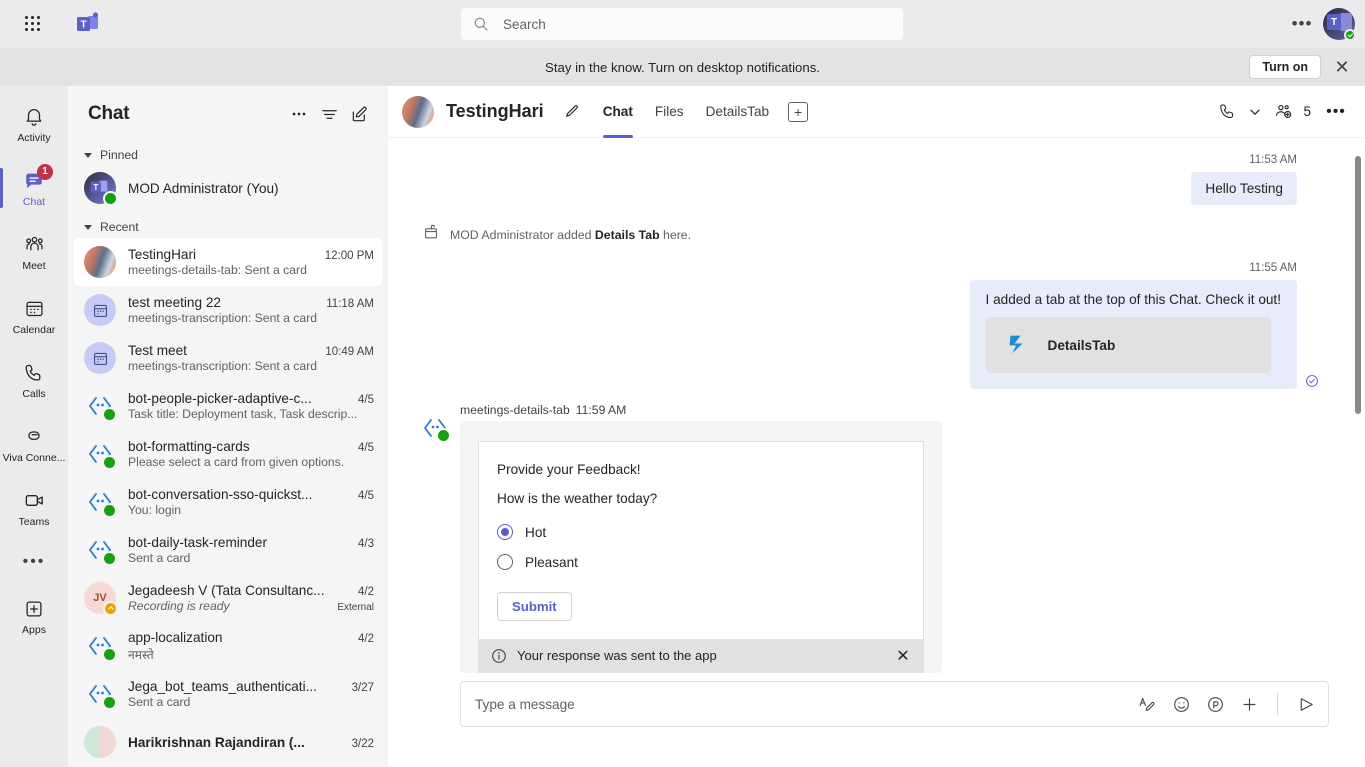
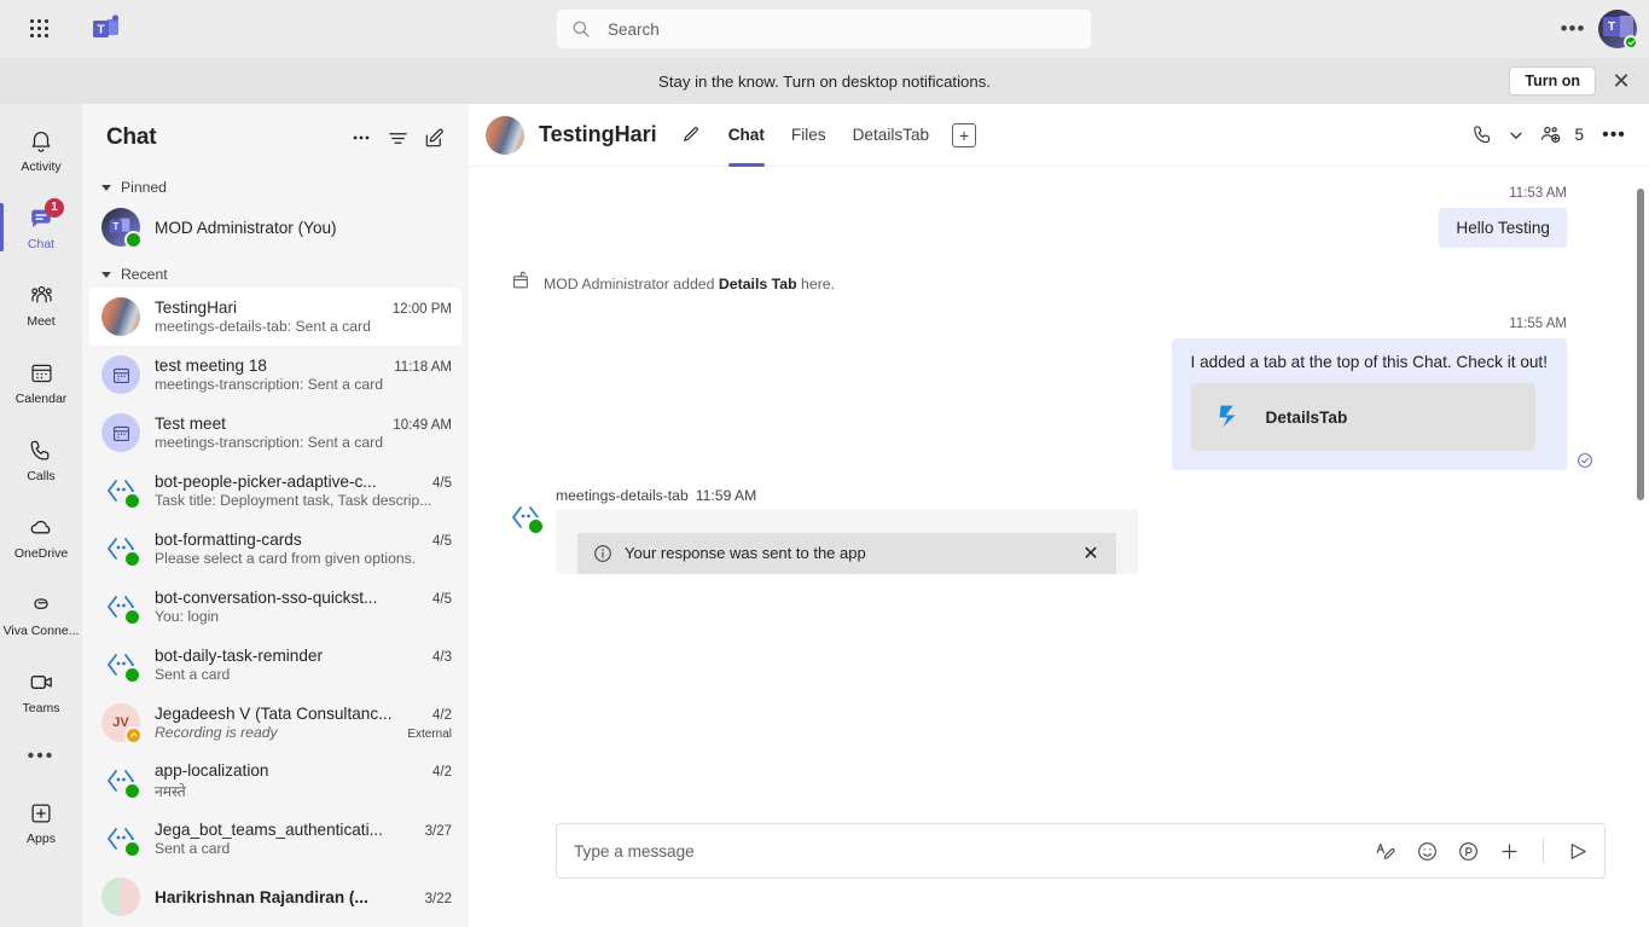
  T
  Search
  •••
  T
  Stay in the know. Turn on desktop notifications.
  Turn on
  ✕
  Activity
  1
  Chat
  Meet
  Calendar
  Calls
+ OneDrive
  Viva Conne...
  Teams
  •••
  Apps
  Chat
  Pinned
  T
  MOD Administrator (You)
  Recent
  TestingHari
  12:00 PM
  meetings-details-tab: Sent a card
- test meeting 22
+ test meeting 18
  11:18 AM
  meetings-transcription: Sent a card
  Test meet
  10:49 AM
  meetings-transcription: Sent a card
  bot-people-picker-adaptive-c...
  4/5
  Task title: Deployment task, Task descrip...
  bot-formatting-cards
  4/5
  Please select a card from given options.
  bot-conversation-sso-quickst...
  4/5
  You: login
  bot-daily-task-reminder
  4/3
  Sent a card
  JV
  Jegadeesh V (Tata Consultanc...
  4/2
  Recording is ready
  External
  app-localization
  4/2
  नमस्ते
  Jega_bot_teams_authenticati...
  3/27
  Sent a card
  Harikrishnan Rajandiran (...
  3/22
  TestingHari
  Chat
  Files
  DetailsTab
  +
  5
  •••
  11:53 AM
  Hello Testing
  MOD Administrator added Details Tab here.
  11:55 AM
  I added a tab at the top of this Chat. Check it out!
  DetailsTab
  meetings-details-tab 11:59 AM
- Provide your Feedback!
- How is the weather today?
- Hot
- Pleasant
- Submit
  Your response was sent to the app
  ✕
  Type a message
